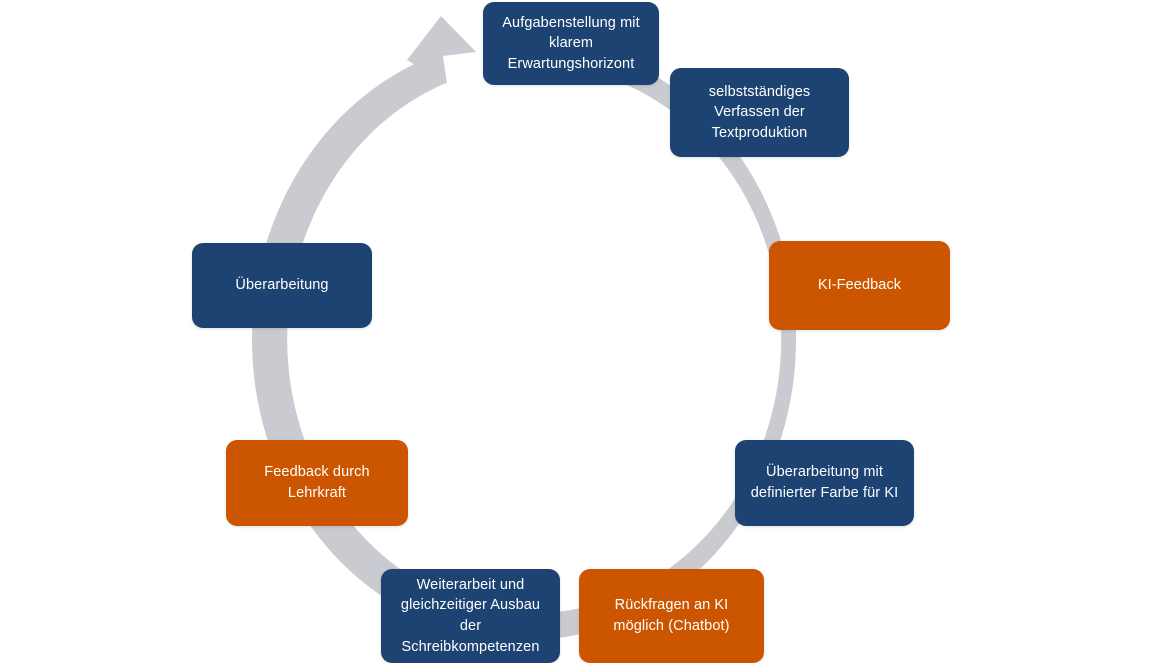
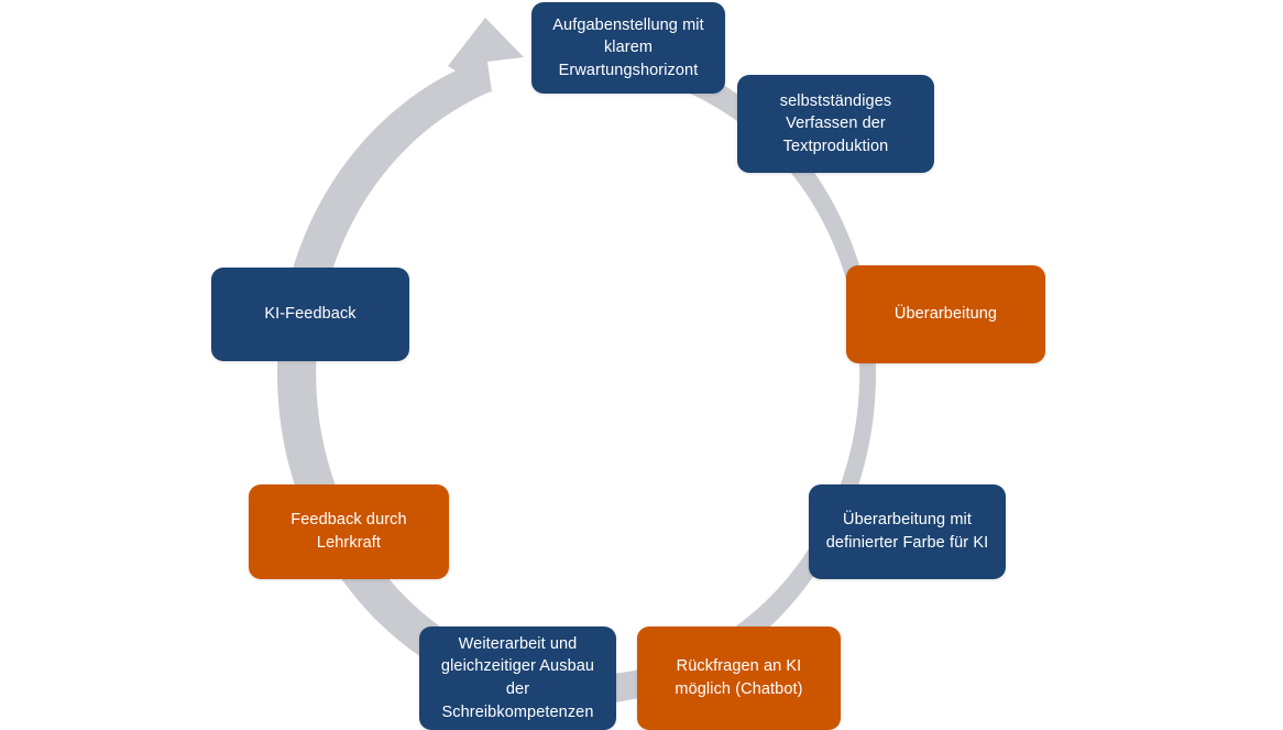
  Aufgabenstellung mit
  klarem
  Erwartungshorizont
  selbstständiges
  Verfassen der
  Textproduktion
- KI-Feedback
+ Überarbeitung
  Überarbeitung mit
  definierter Farbe für KI
  Rückfragen an KI
  möglich (Chatbot)
  Weiterarbeit und
  gleichzeitiger Ausbau
  der Schreibkompetenzen
  Feedback durch
  Lehrkraft
- Überarbeitung
+ KI-Feedback
